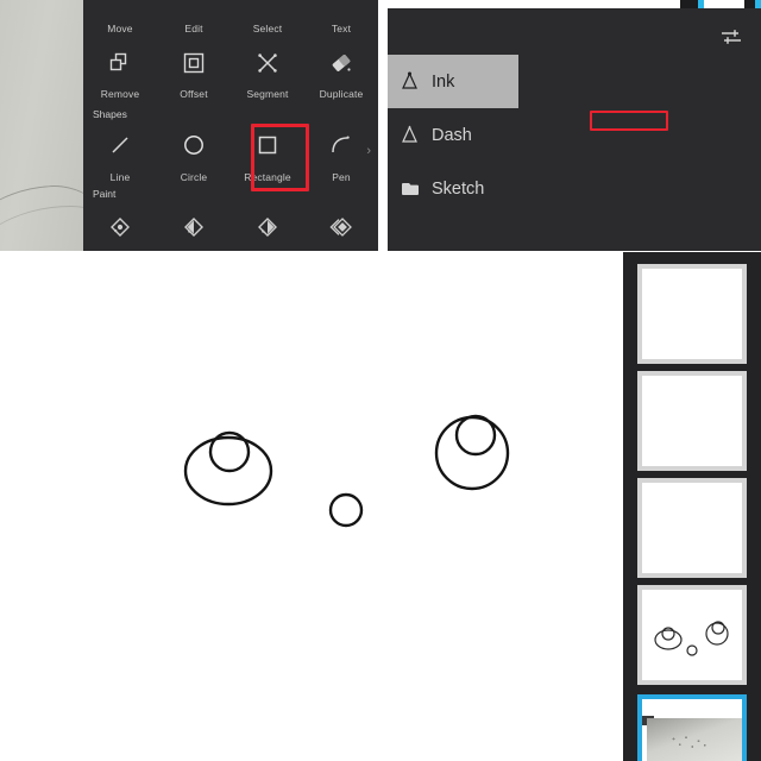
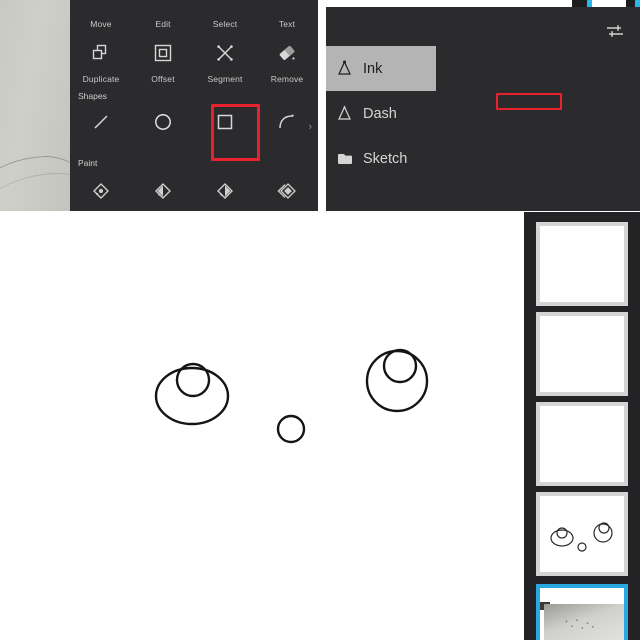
  Move
  Edit
  Select
  Text
- Remove
+ Duplicate
  Offset
  Segment
- Duplicate
+ Remove
  Shapes
- Line
- Circle
- Rectangle
- Pen
  ›
  Paint
  Ink
  Dash
  Sketch
